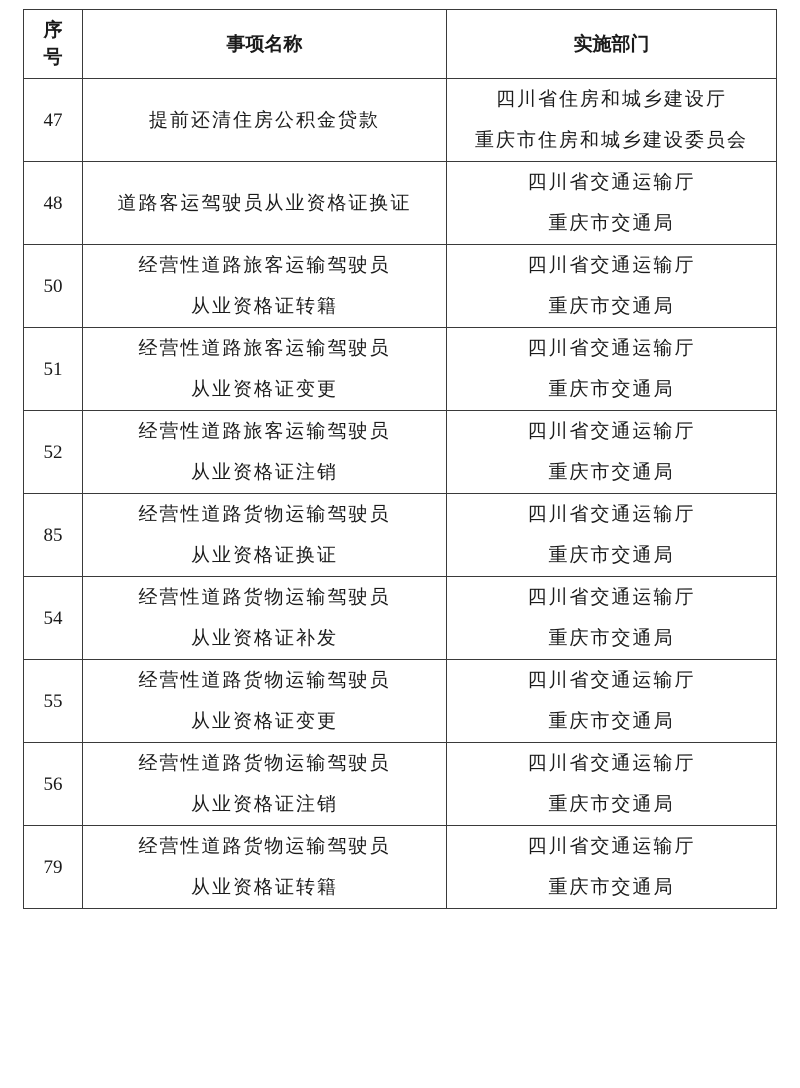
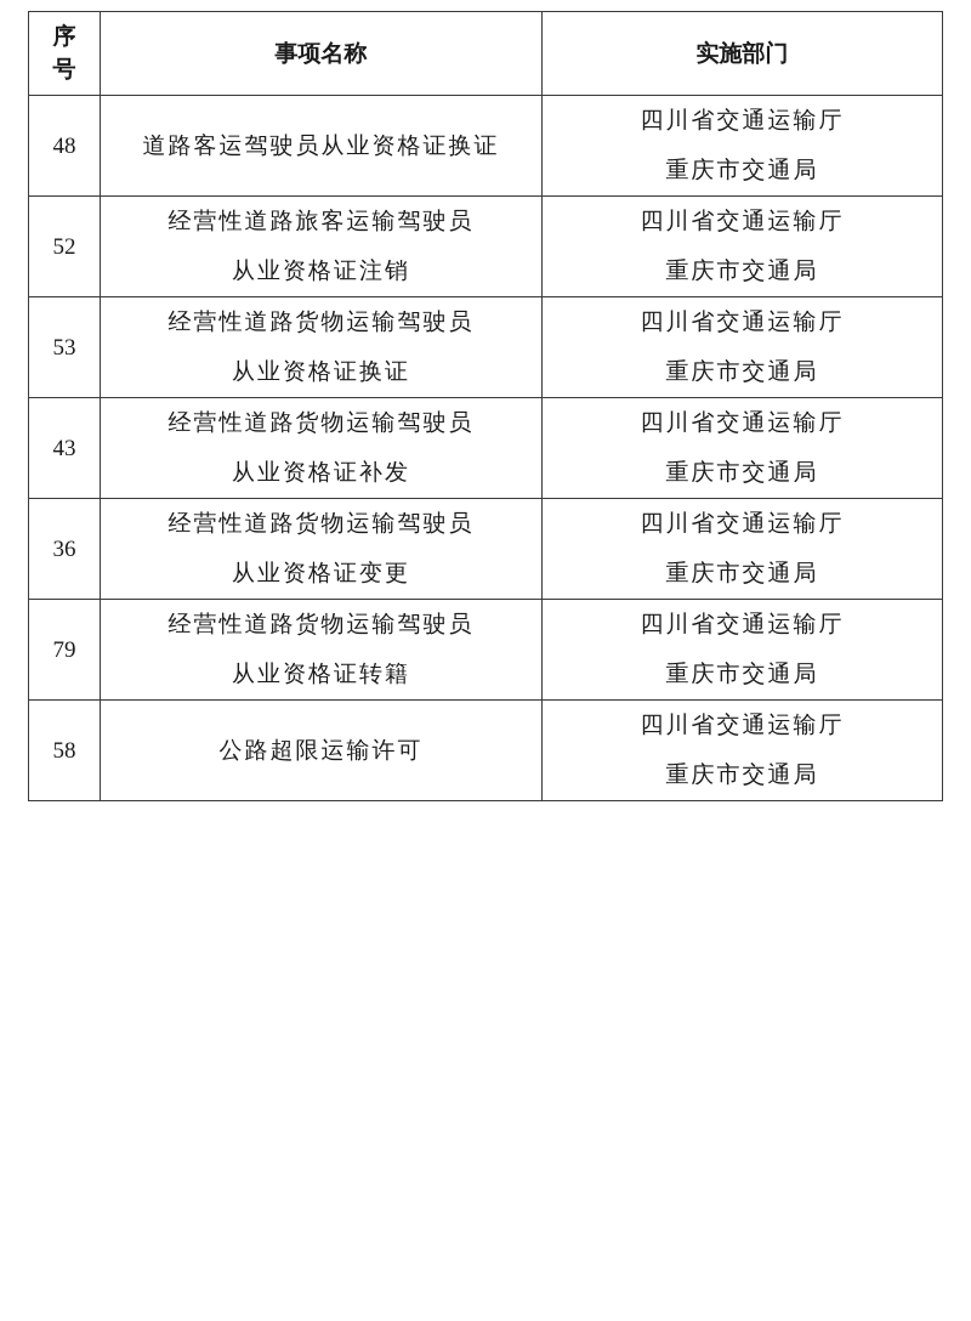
  序 号	事项名称	实施部门
- 47	提前还清住房公积金贷款	四川省住房和城乡建设厅重庆市住房和城乡建设委员会
  48	道路客运驾驶员从业资格证换证	四川省交通运输厅重庆市交通局
- 50	经营性道路旅客运输驾驶员从业资格证转籍	四川省交通运输厅重庆市交通局
- 51	经营性道路旅客运输驾驶员从业资格证变更	四川省交通运输厅重庆市交通局
  52	经营性道路旅客运输驾驶员从业资格证注销	四川省交通运输厅重庆市交通局
- 85	经营性道路货物运输驾驶员从业资格证换证	四川省交通运输厅重庆市交通局
+ 53	经营性道路货物运输驾驶员从业资格证换证	四川省交通运输厅重庆市交通局
- 54	经营性道路货物运输驾驶员从业资格证补发	四川省交通运输厅重庆市交通局
+ 43	经营性道路货物运输驾驶员从业资格证补发	四川省交通运输厅重庆市交通局
- 55	经营性道路货物运输驾驶员从业资格证变更	四川省交通运输厅重庆市交通局
+ 36	经营性道路货物运输驾驶员从业资格证变更	四川省交通运输厅重庆市交通局
- 56	经营性道路货物运输驾驶员从业资格证注销	四川省交通运输厅重庆市交通局
  79	经营性道路货物运输驾驶员从业资格证转籍	四川省交通运输厅重庆市交通局
+ 58	公路超限运输许可	四川省交通运输厅重庆市交通局
